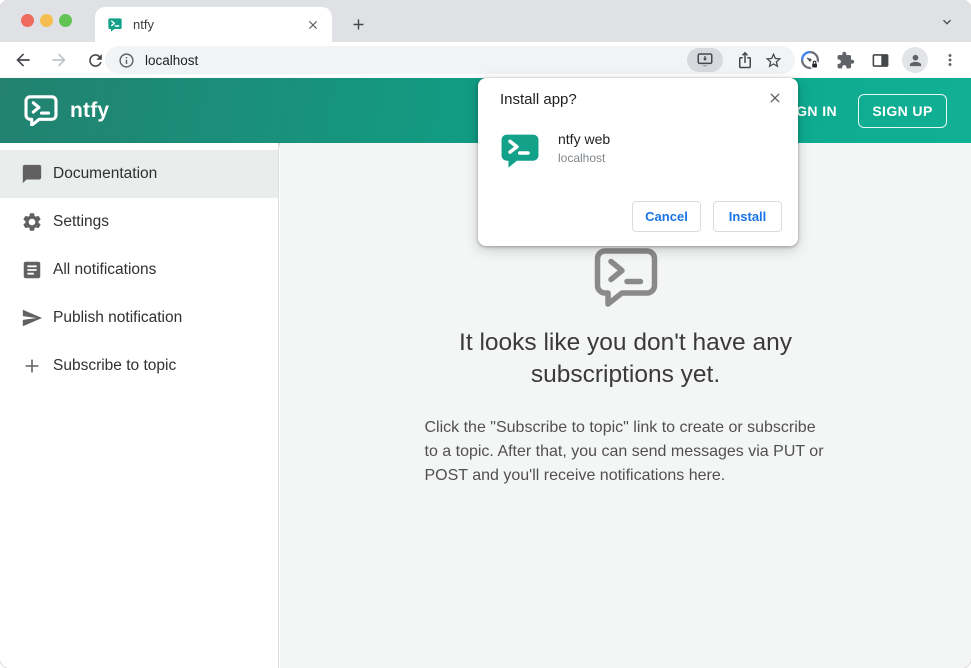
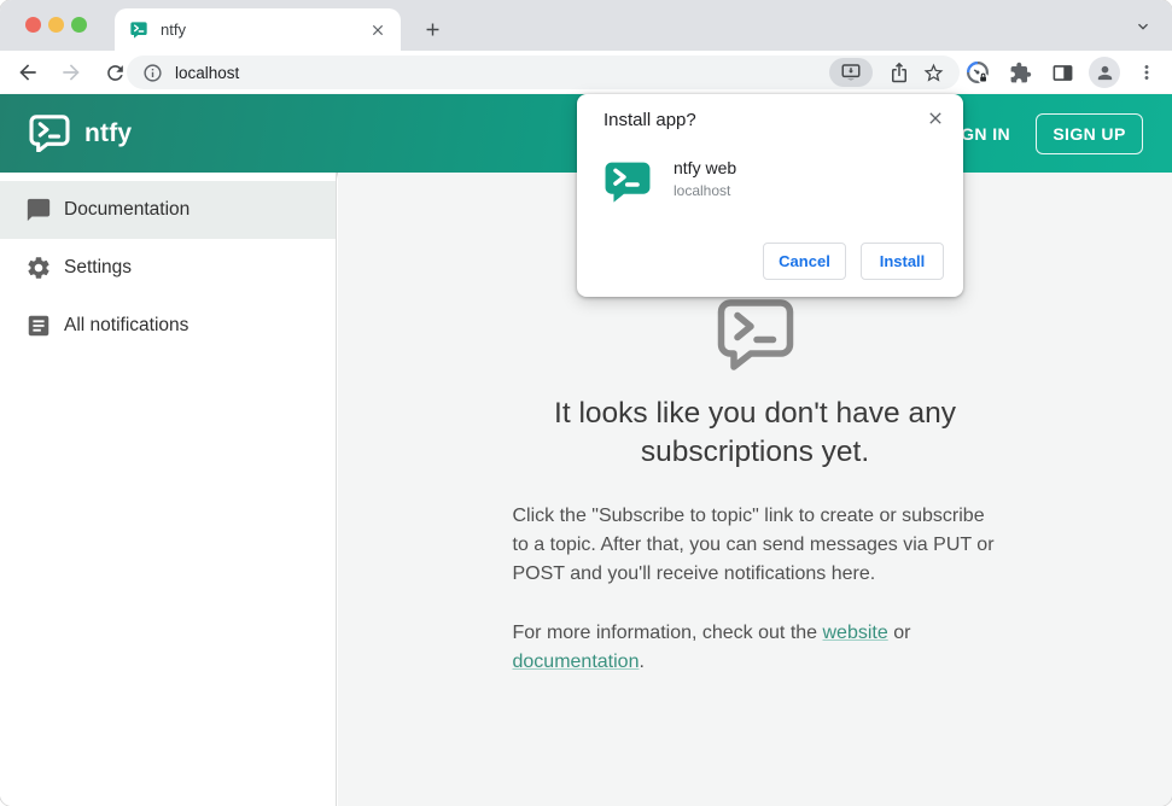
  ntfy
  localhost
  ntfy
  SIGN UP
  Documentation
  Settings
  All notifications
- Publish notification
- Subscribe to topic
  It looks like you don't have any subscriptions yet.
  Click the "Subscribe to topic" link to create or subscribe to a topic. After that, you can send messages via PUT or POST and you'll receive notifications here.
+ For more information, check out the website or documentation.
  Install app?
  ntfy web
  localhost
  Cancel
  Install
